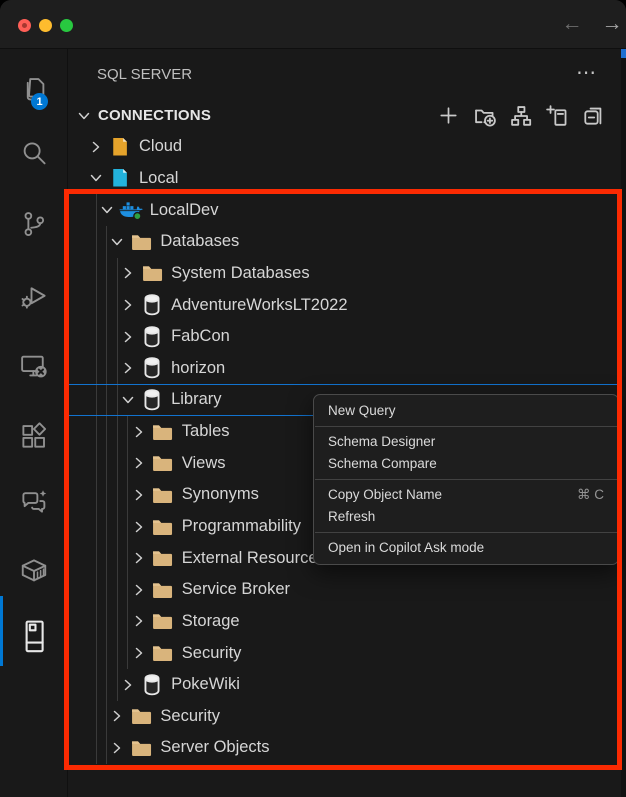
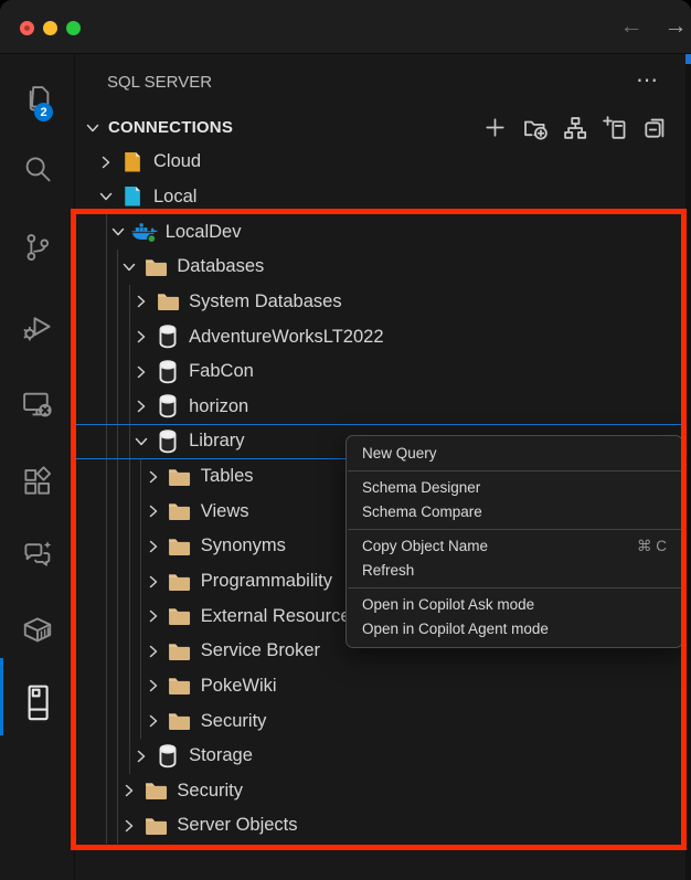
  ←
  →
- 1
+ 2
  SQL SERVER
  ⋯
  CONNECTIONS
  Cloud
  Local
  LocalDev
  Databases
  System Databases
  AdventureWorksLT2022
  FabCon
  horizon
  Library
  Tables
  Views
  Synonyms
  Programmability
  External Resourc
  Service Broker
- Storage
+ PokeWiki
  Security
- PokeWiki
+ Storage
  Security
  Server Objects
  New Query
  Schema Designer
  Schema Compare
  Copy Object Name
  ⌘ C
  Refresh
  Open in Copilot Ask mode
+ Open in Copilot Agent mode
